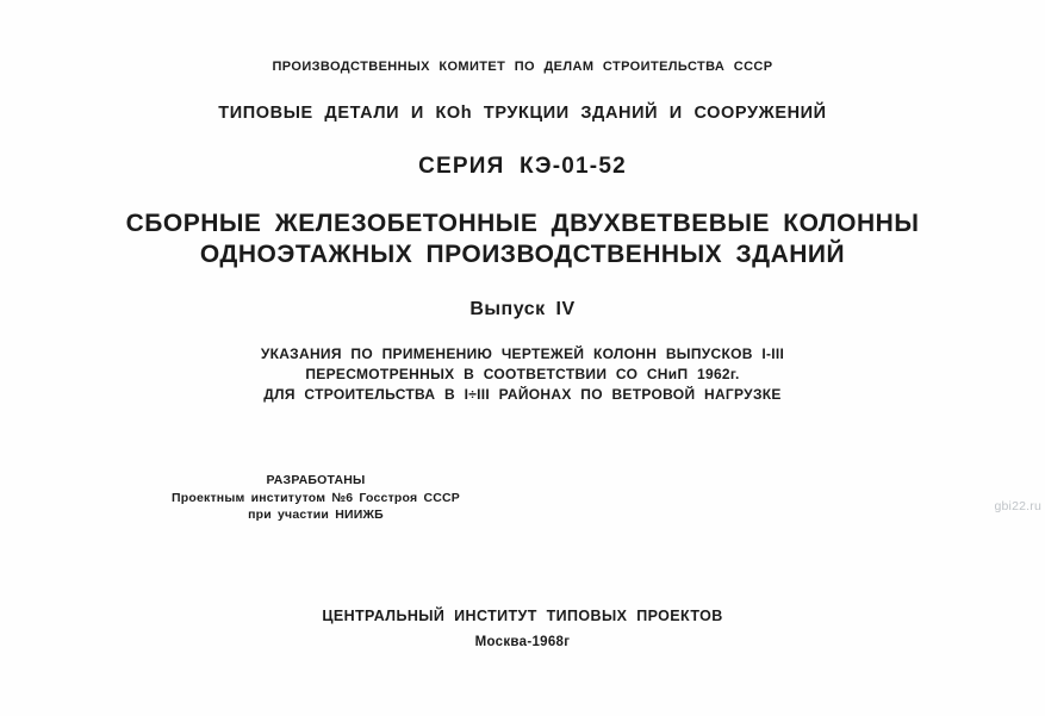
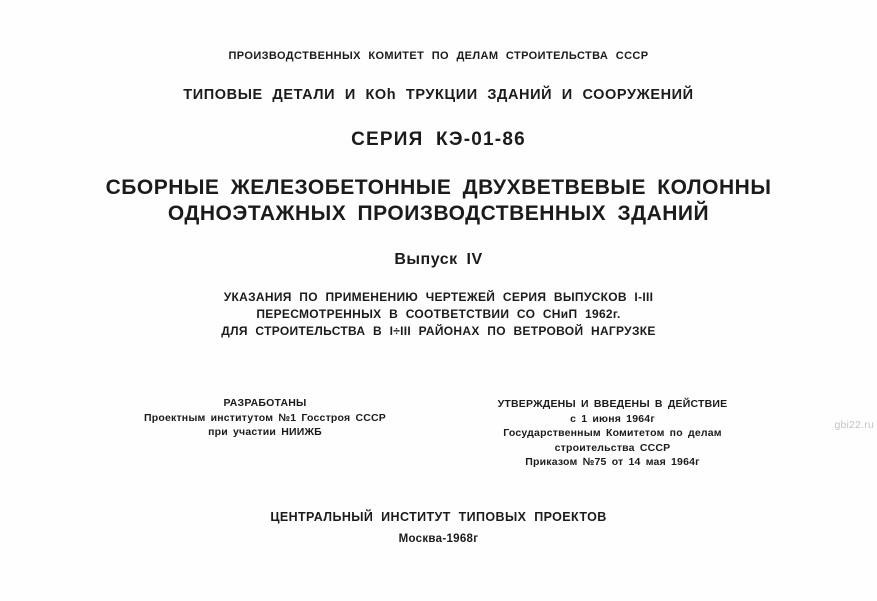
  ПРОИЗВОДСТВЕННЫХ КОМИТЕТ ПО ДЕЛАМ СТРОИТЕЛЬСТВА СССР
  ТИПОВЫЕ ДЕТАЛИ И КОh ТРУКЦИИ ЗДАНИЙ И СООРУЖЕНИЙ
- СЕРИЯ КЭ-01-52
+ СЕРИЯ КЭ-01-86
  СБОРНЫЕ ЖЕЛЕЗОБЕТОННЫЕ ДВУХВЕТВЕВЫЕ КОЛОННЫ
  ОДНОЭТАЖНЫХ ПРОИЗВОДСТВЕННЫХ ЗДАНИЙ
  Выпуск IV
- УКАЗАНИЯ ПО ПРИМЕНЕНИЮ ЧЕРТЕЖЕЙ КОЛОНН ВЫПУСКОВ I-III
+ УКАЗАНИЯ ПО ПРИМЕНЕНИЮ ЧЕРТЕЖЕЙ СЕРИЯ ВЫПУСКОВ I-III
  ПЕРЕСМОТРЕННЫХ В СООТВЕТСТВИИ СО СНиП 1962г.
  ДЛЯ СТРОИТЕЛЬСТВА В I÷III РАЙОНАХ ПО ВЕТРОВОЙ НАГРУЗКЕ
  РАЗРАБОТАНЫ
- Проектным институтом №6 Госстроя СССР
+ Проектным институтом №1 Госстроя СССР
  при участии НИИЖБ
+ УТВЕРЖДЕНЫ И ВВЕДЕНЫ В ДЕЙСТВИЕ
+ с 1 июня 1964г
+ Государственным Комитетом по делам
+ строительства СССР
+ Приказом №75 от 14 мая 1964г
  ЦЕНТРАЛЬНЫЙ ИНСТИТУТ ТИПОВЫХ ПРОЕКТОВ
  Москва-1968г
  gbi22.ru
